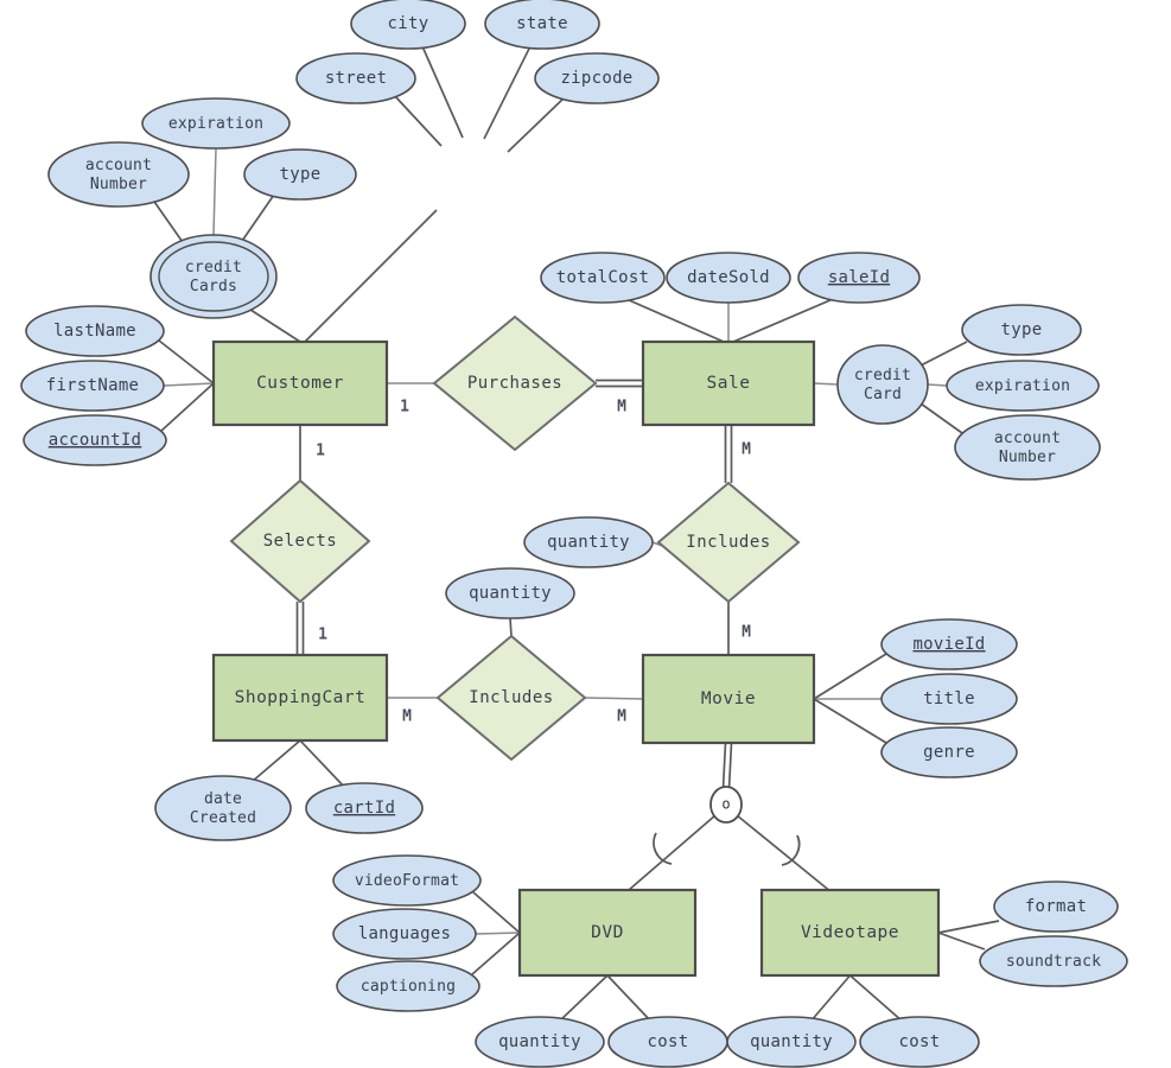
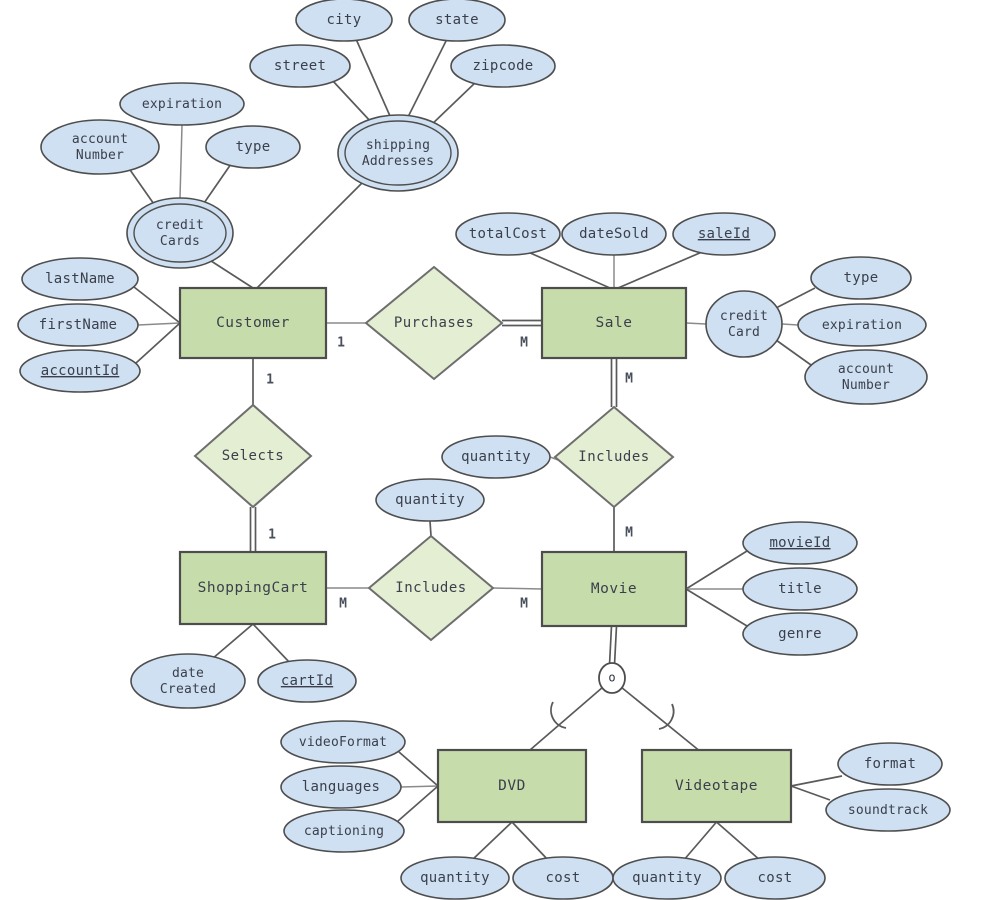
  Customer
  Sale
  ShoppingCart
  Movie
  DVD
  Videotape
  Purchases
  Selects
  Includes
  Includes
  credit Cards
  expiration
  account Number
  type
+ shipping Addresses
  street
  city
  state
  zipcode
  lastName
  firstName
  accountId
  totalCost
  dateSold
  saleId
  credit Card
  type
  expiration
  account Number
  quantity
  quantity
  movieId
  title
  genre
  date Created
  cartId
  videoFormat
  languages
  captioning
  quantity
  cost
  format
  soundtrack
  quantity
  cost
  1
  M
  1
  1
  M
  M
  M
  M
  o
